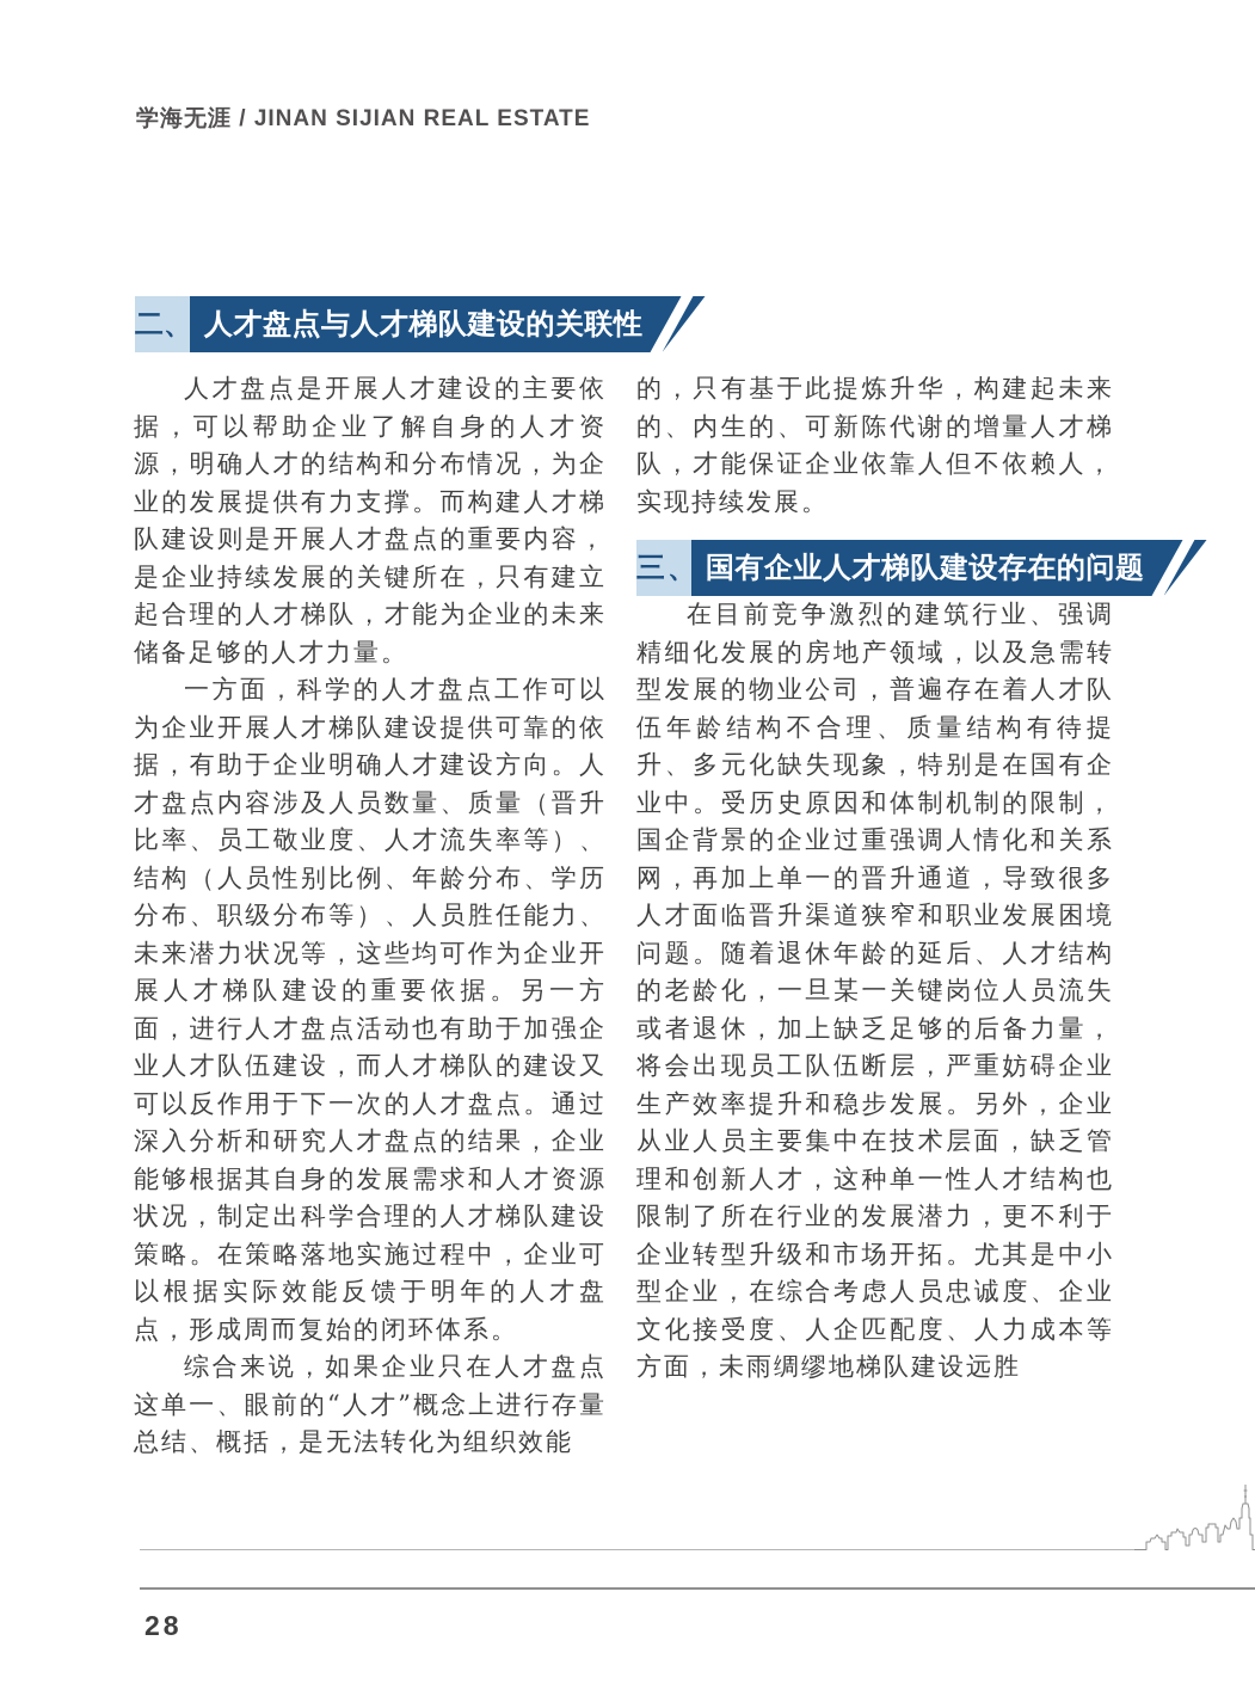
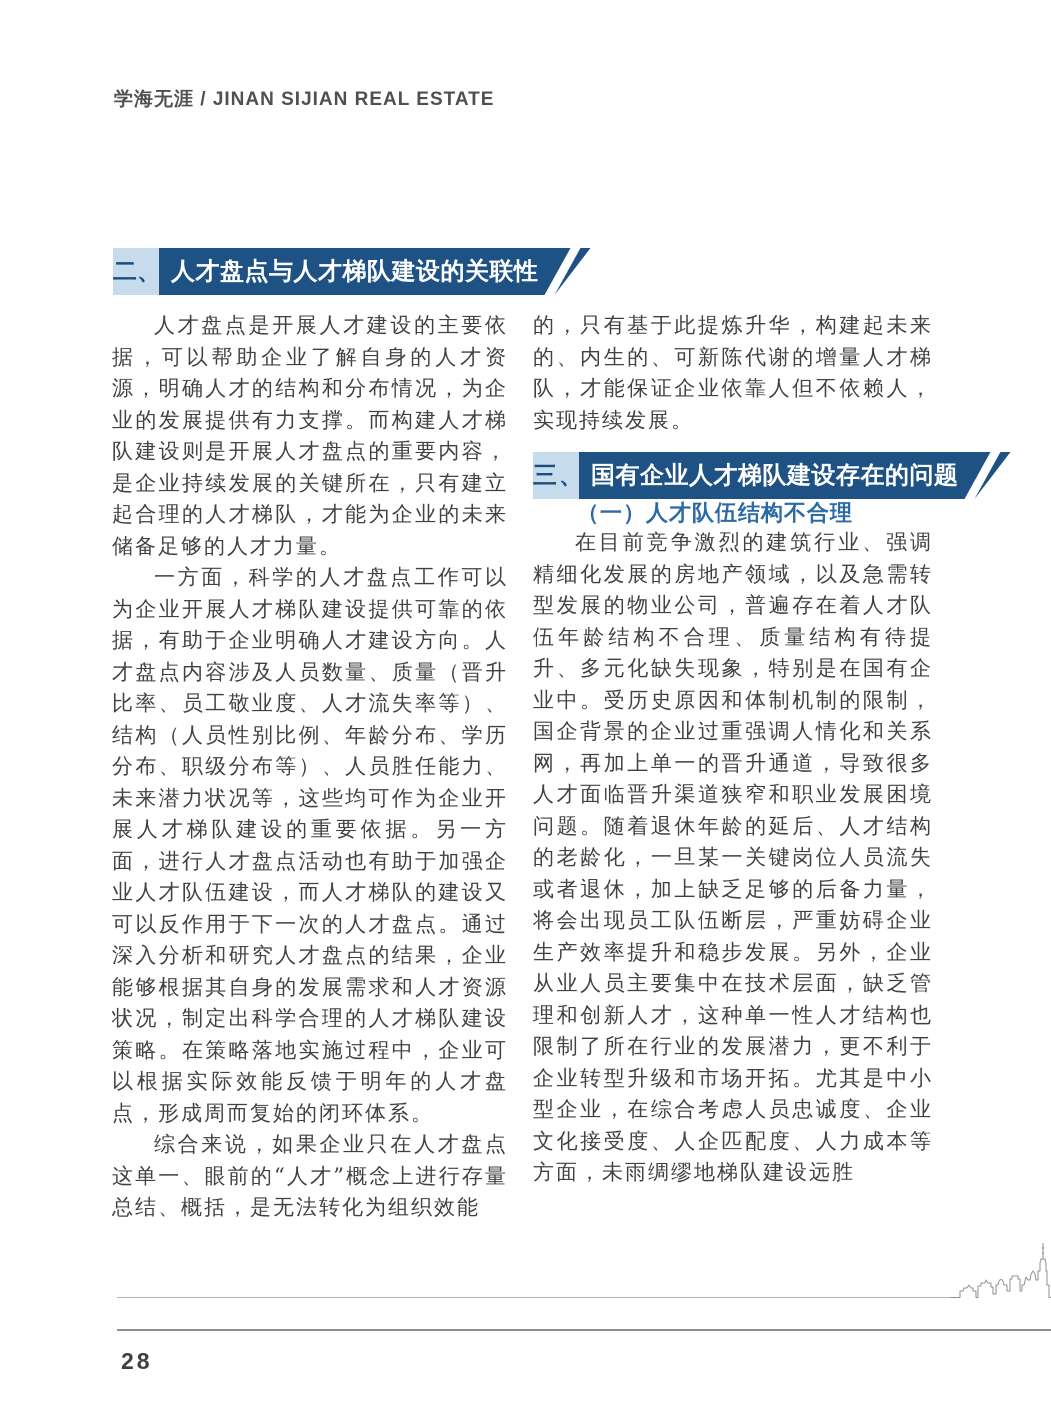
  学海无涯 / JINAN SIJIAN REAL ESTATE
  二、
  人才盘点与人才梯队建设的关联性
  人才盘点是开展人才建设的主要依据，可以帮助企业了解自身的人才资源，明确人才的结构和分布情况，为企业的发展提供有力支撑。而构建人才梯队建设则是开展人才盘点的重要内容，是企业持续发展的关键所在，只有建立起合理的人才梯队，才能为企业的未来储备足够的人才力量。
  一方面，科学的人才盘点工作可以为企业开展人才梯队建设提供可靠的依据，有助于企业明确人才建设方向。人才盘点内容涉及人员数量、质量（晋升比率、员工敬业度、人才流失率等）、结构（人员性别比例、年龄分布、学历分布、职级分布等）、人员胜任能力、未来潜力状况等，这些均可作为企业开展人才梯队建设的重要依据。另一方面，进行人才盘点活动也有助于加强企业人才队伍建设，而人才梯队的建设又可以反作用于下一次的人才盘点。通过深入分析和研究人才盘点的结果，企业能够根据其自身的发展需求和人才资源状况，制定出科学合理的人才梯队建设策略。在策略落地实施过程中，企业可以根据实际效能反馈于明年的人才盘点，形成周而复始的闭环体系。
  综合来说，如果企业只在人才盘点这单一、眼前的“人才”概念上进行存量总结、概括，是无法转化为组织效能
  的，只有基于此提炼升华，构建起未来的、内生的、可新陈代谢的增量人才梯队，才能保证企业依靠人但不依赖人，实现持续发展。
  三、
  国有企业人才梯队建设存在的问题
+ （一）人才队伍结构不合理
  在目前竞争激烈的建筑行业、强调精细化发展的房地产领域，以及急需转型发展的物业公司，普遍存在着人才队伍年龄结构不合理、质量结构有待提升、多元化缺失现象，特别是在国有企业中。受历史原因和体制机制的限制，国企背景的企业过重强调人情化和关系网，再加上单一的晋升通道，导致很多人才面临晋升渠道狭窄和职业发展困境问题。随着退休年龄的延后、人才结构的老龄化，一旦某一关键岗位人员流失或者退休，加上缺乏足够的后备力量，将会出现员工队伍断层，严重妨碍企业生产效率提升和稳步发展。另外，企业从业人员主要集中在技术层面，缺乏管理和创新人才，这种单一性人才结构也限制了所在行业的发展潜力，更不利于企业转型升级和市场开拓。尤其是中小型企业，在综合考虑人员忠诚度、企业文化接受度、人企匹配度、人力成本等方面，未雨绸缪地梯队建设远胜
  28
